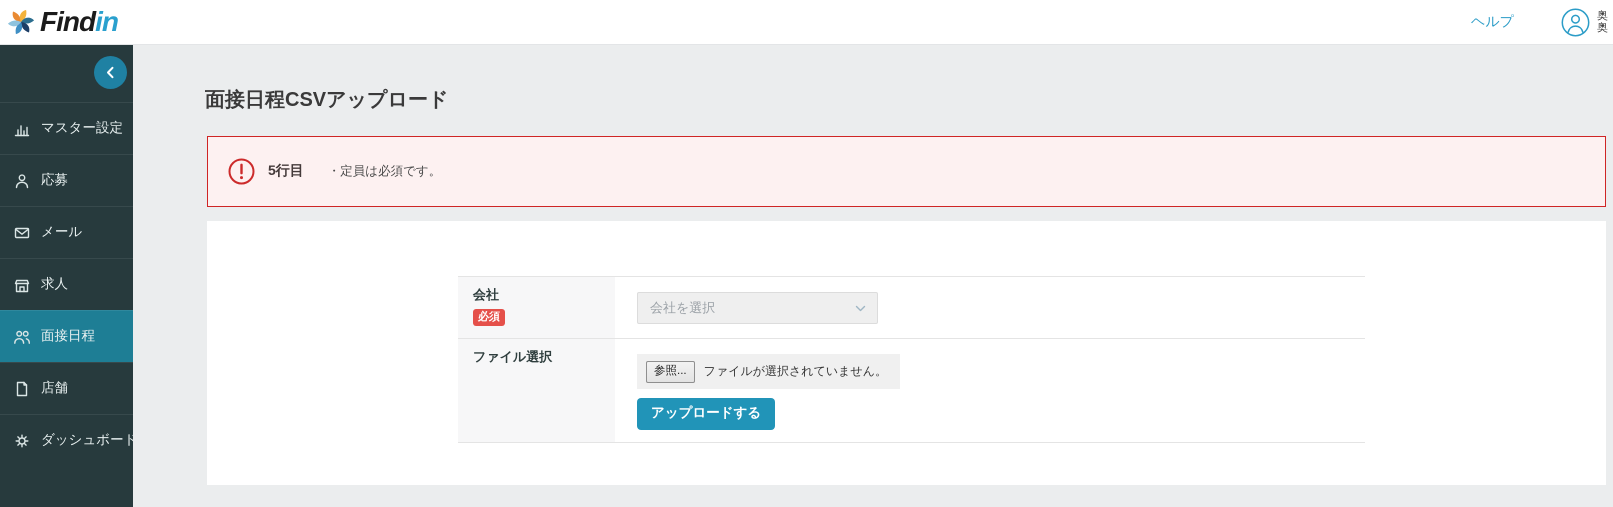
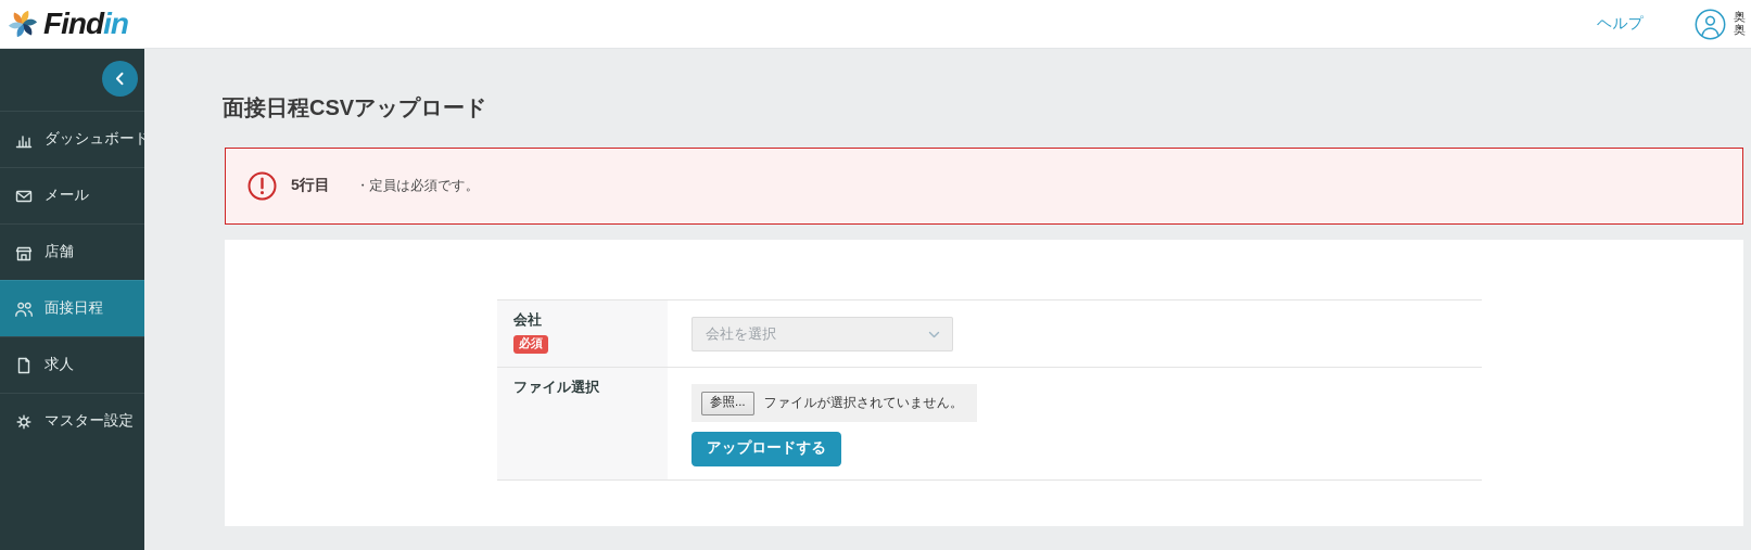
  Findin
  ヘルプ
  奥
  奥
- マスター設定
+ ダッシュボード
- 応募
  メール
- 求人
+ 店舗
  面接日程
- 店舗
+ 求人
- ダッシュボード
+ マスター設定
  面接日程CSVアップロード
  5行目
  ・定員は必須です。
  会社
  必須
  会社を選択
  ファイル選択
  参照...
  ファイルが選択されていません。
  アップロードする
